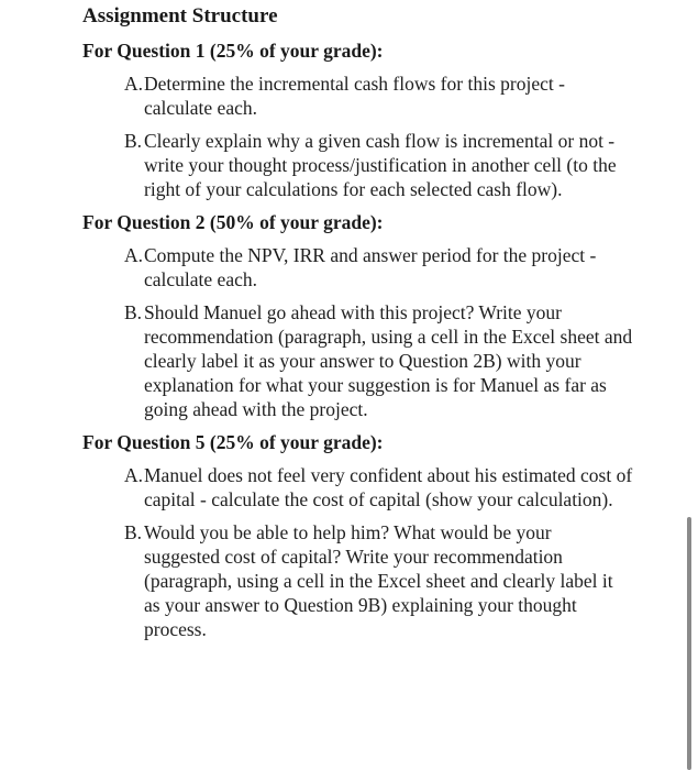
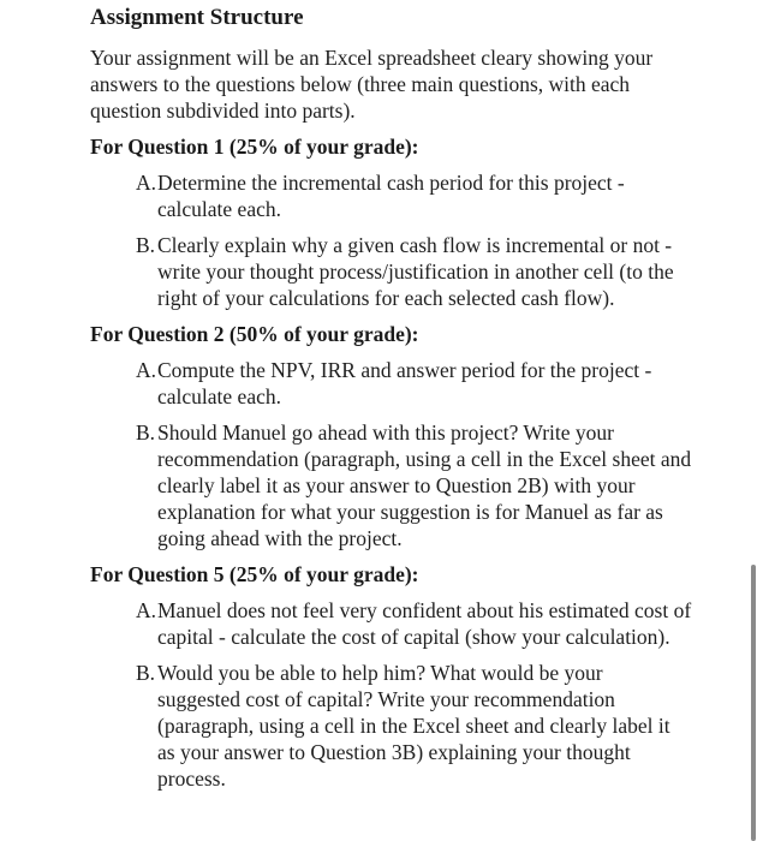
  Assignment Structure
+ Your assignment will be an Excel spreadsheet cleary showing your answers to the questions below (three main questions, with each question subdivided into parts).
  For Question 1 (25% of your grade):
  A.
- Determine the incremental cash flows for this project - calculate each.
+ Determine the incremental cash period for this project - calculate each.
  B.
  Clearly explain why a given cash flow is incremental or not - write your thought process/justification in another cell (to the right of your calculations for each selected cash flow).
  For Question 2 (50% of your grade):
  A.
  Compute the NPV, IRR and answer period for the project - calculate each.
  B.
  Should Manuel go ahead with this project? Write your recommendation (paragraph, using a cell in the Excel sheet and clearly label it as your answer to Question 2B) with your explanation for what your suggestion is for Manuel as far as going ahead with the project.
  For Question 5 (25% of your grade):
  A.
  Manuel does not feel very confident about his estimated cost of capital - calculate the cost of capital (show your calculation).
  B.
- Would you be able to help him? What would be your suggested cost of capital? Write your recommendation (paragraph, using a cell in the Excel sheet and clearly label it as your answer to Question 9B) explaining your thought process.
+ Would you be able to help him? What would be your suggested cost of capital? Write your recommendation (paragraph, using a cell in the Excel sheet and clearly label it as your answer to Question 3B) explaining your thought process.
